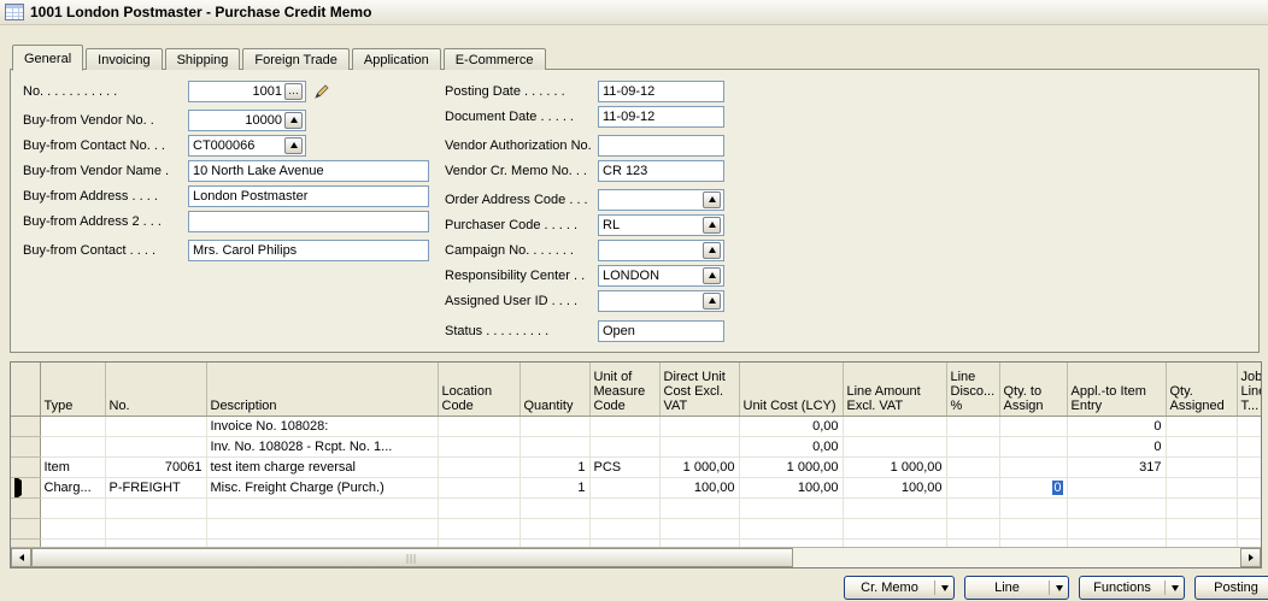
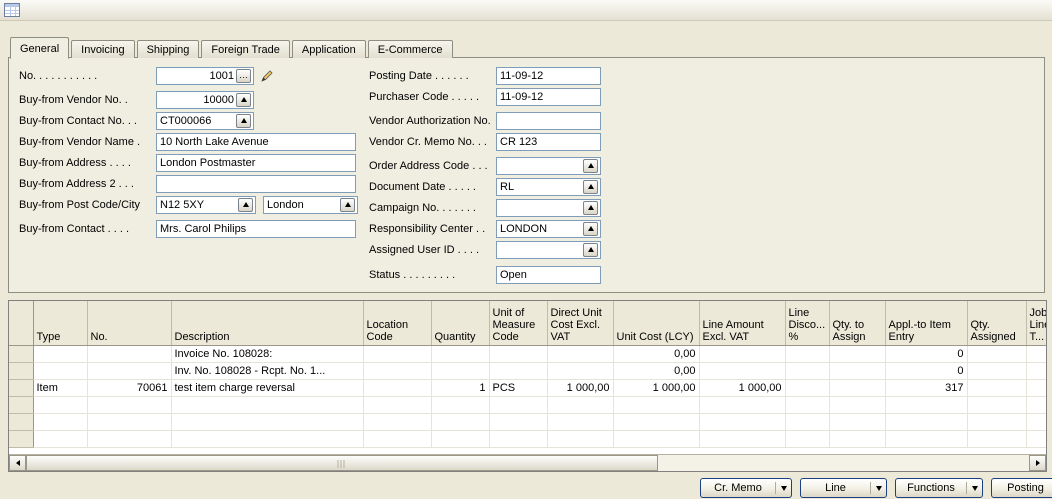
- 1001 London Postmaster - Purchase Credit Memo
  General
  Invoicing
  Shipping
  Foreign Trade
  Application
  E-Commerce
  No. . . . . . . . . . .
  1001
  …
  Buy-from Vendor No. .
  10000
  Buy-from Contact No. . .
  CT000066
  Buy-from Vendor Name .
  10 North Lake Avenue
  Buy-from Address . . . .
  London Postmaster
  Buy-from Address 2 . . .
+ Buy-from Post Code/City
+ N12 5XY
+ London
  Buy-from Contact . . . .
  Mrs. Carol Philips
  Posting Date . . . . . .
  11-09-12
- Document Date . . . . .
+ Purchaser Code . . . . .
  11-09-12
  Vendor Authorization No.
  Vendor Cr. Memo No. . .
  CR 123
  Order Address Code . . .
- Purchaser Code . . . . .
+ Document Date . . . . .
  RL
  Campaign No. . . . . . .
  Responsibility Center . .
  LONDON
  Assigned User ID . . . .
  Status . . . . . . . . .
  Open
  	Type	No.	Description	Location Code	Quantity	Unit of Measure Code	Direct Unit Cost Excl. VAT	Unit Cost (LCY)	Line Amount Excl. VAT	Line Disco... %	Qty. to Assign	Appl.-to Item Entry	Qty. Assigned	Job Lin T...
  			Invoice No. 108028:					0,00				0
  			Inv. No. 108028 - Rcpt. No. 1...					0,00				0
  	Item	70061	test item charge reversal		1	PCS	1 000,00	1 000,00	1 000,00			317
- 	Charg...	P-FREIGHT	Misc. Freight Charge (Purch.)		1		100,00	100,00	100,00		0
  Cr. Memo
  Line
  Functions
  Posting
